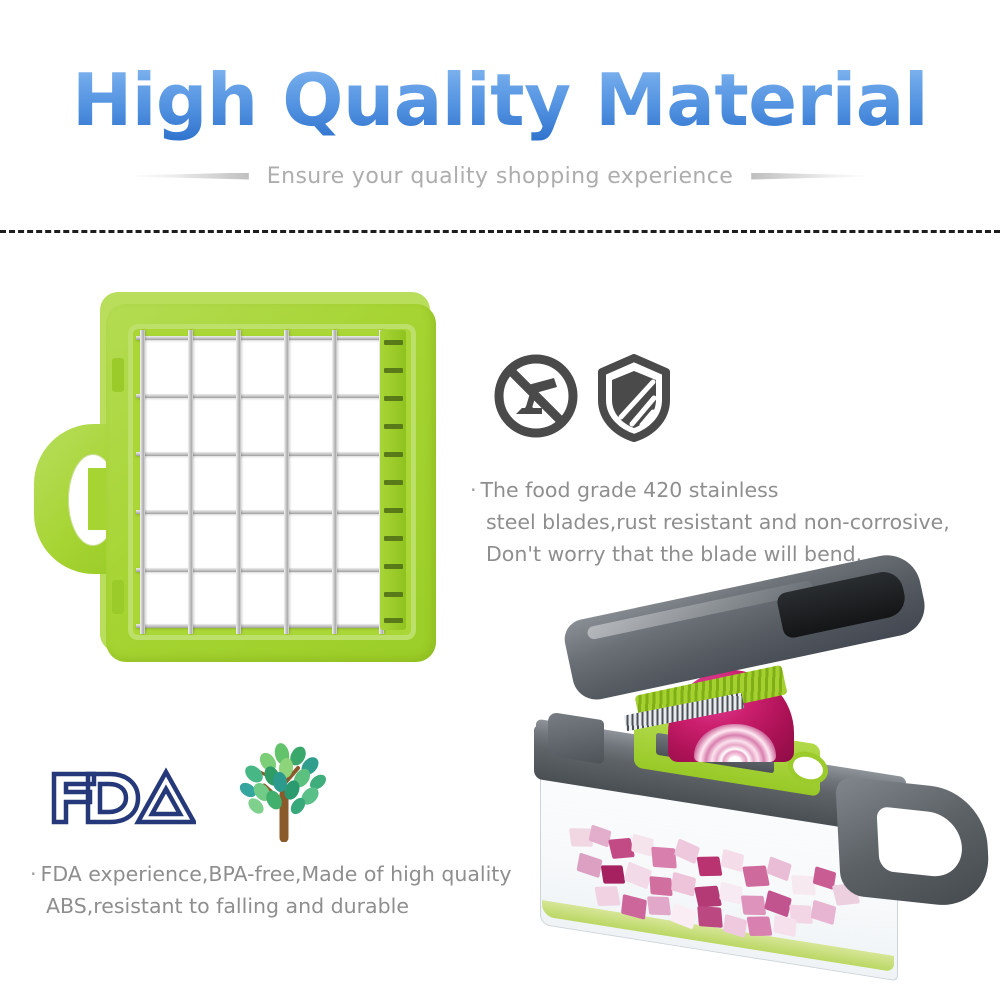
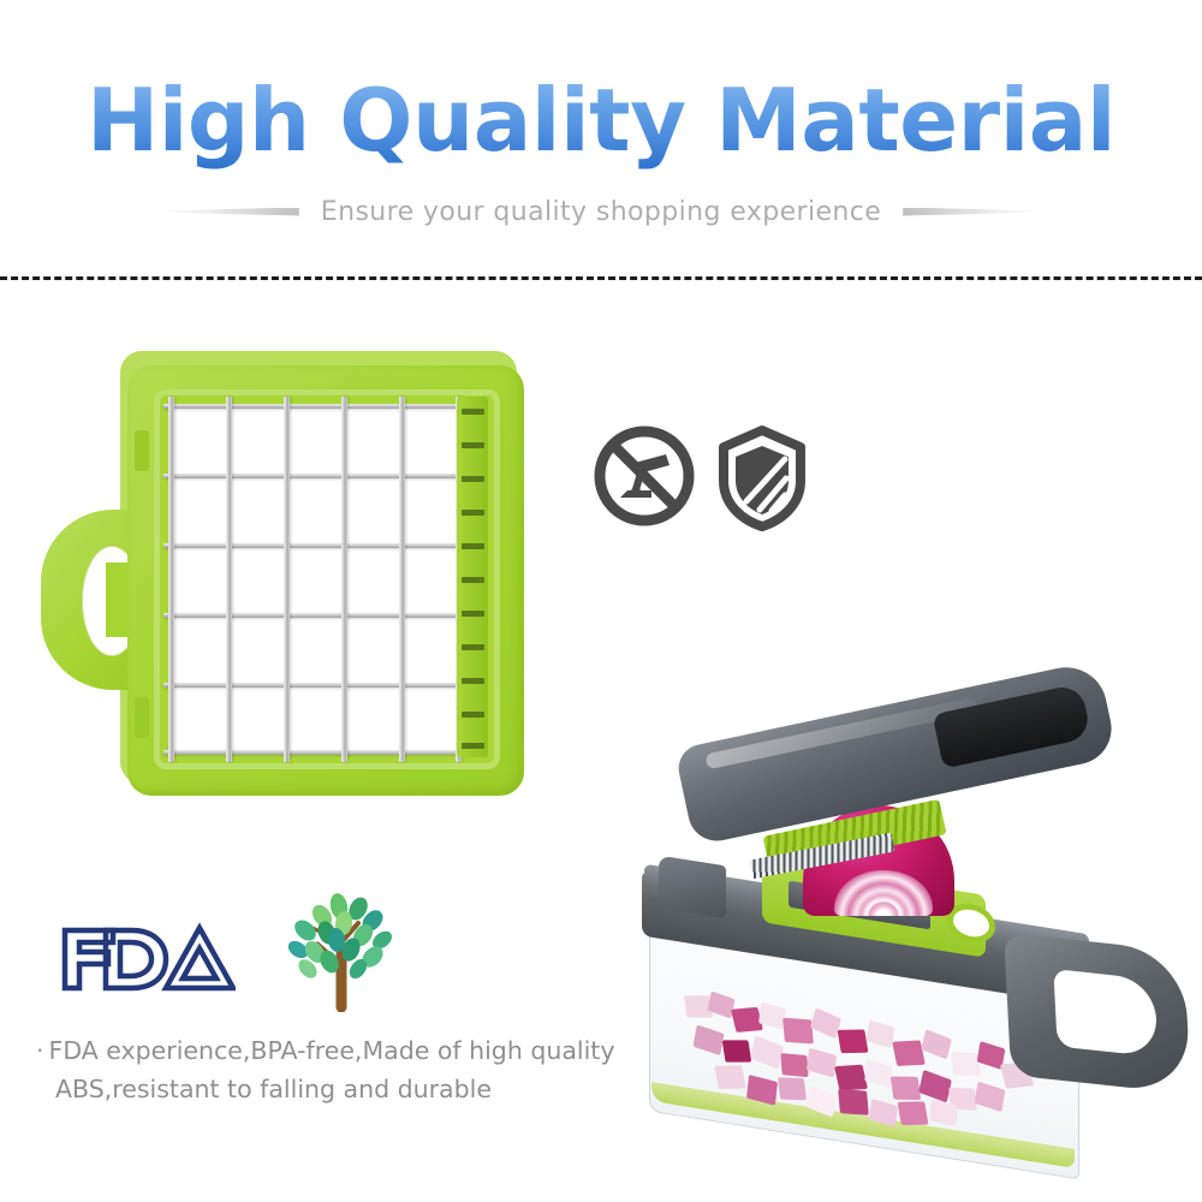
  High Quality Material
  Ensure your quality shopping experience
- · The food grade 420 stainless
- steel blades,rust resistant and non-corrosive,
- Don't worry that the blade will bend.
  · FDA experience,BPA-free,Made of high quality
  ABS,resistant to falling and durable
